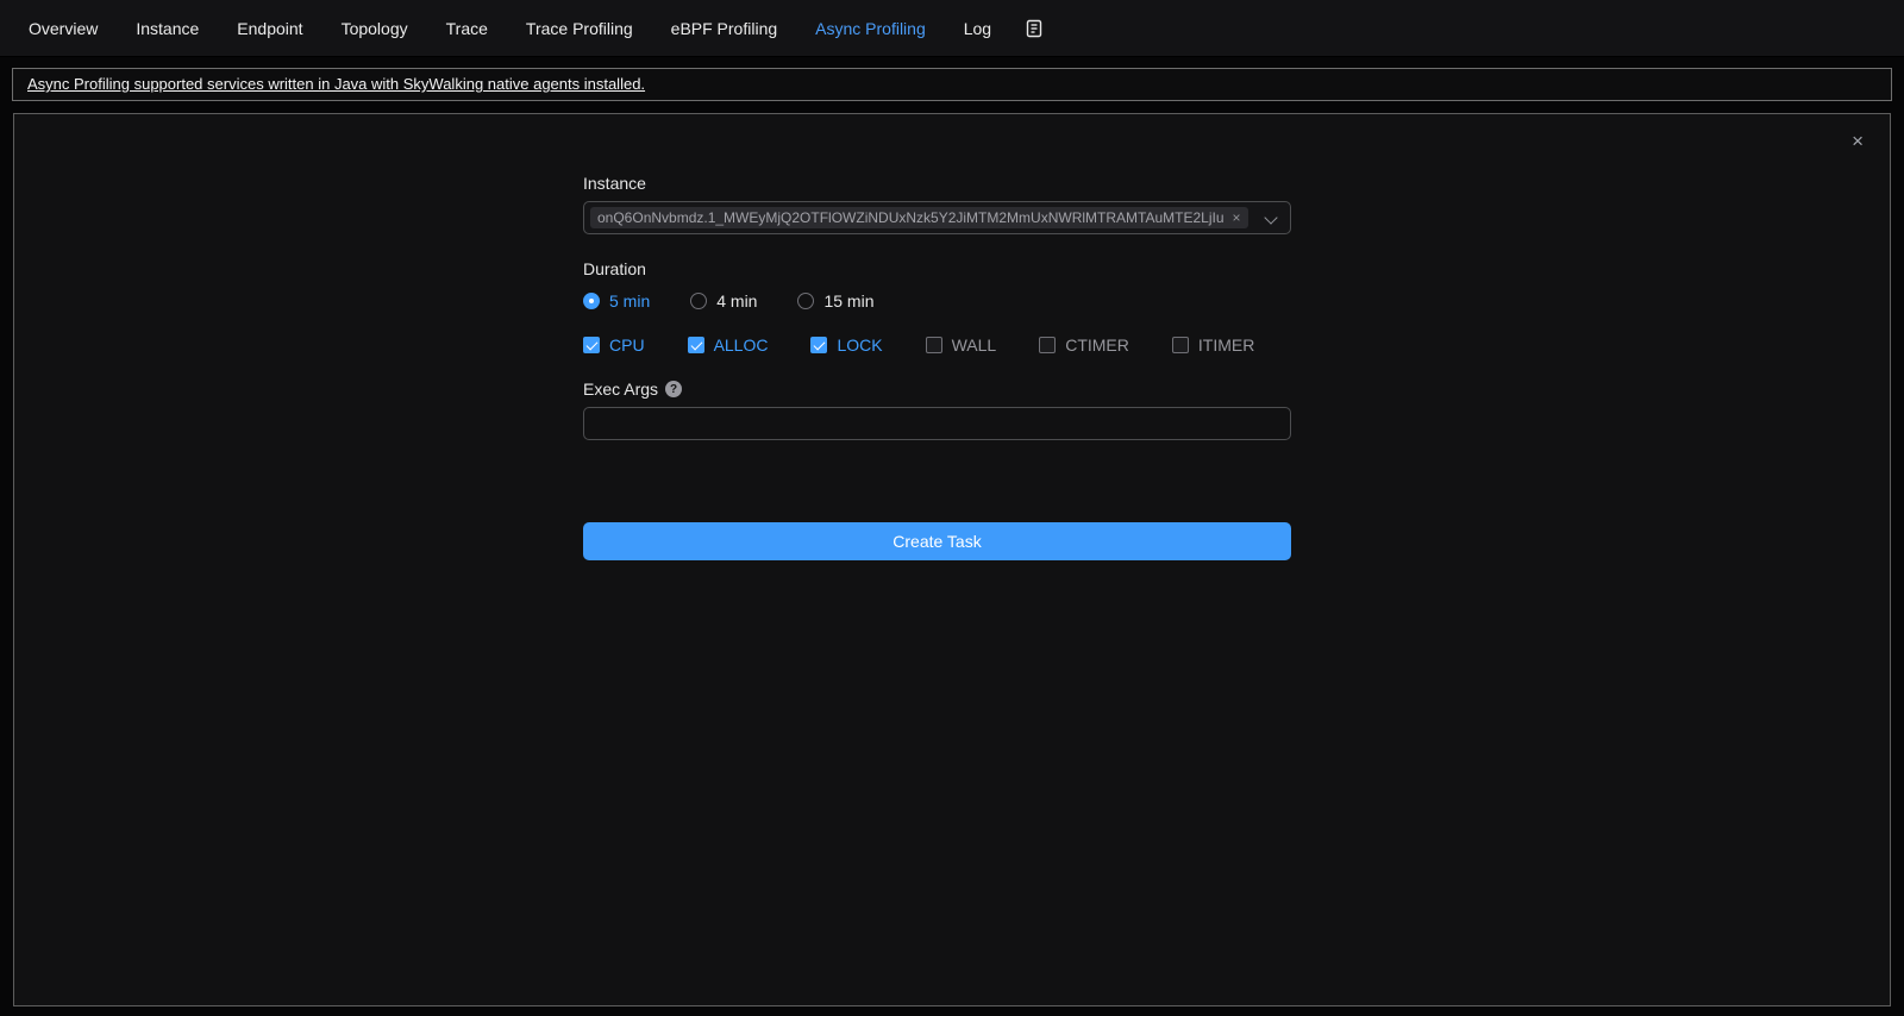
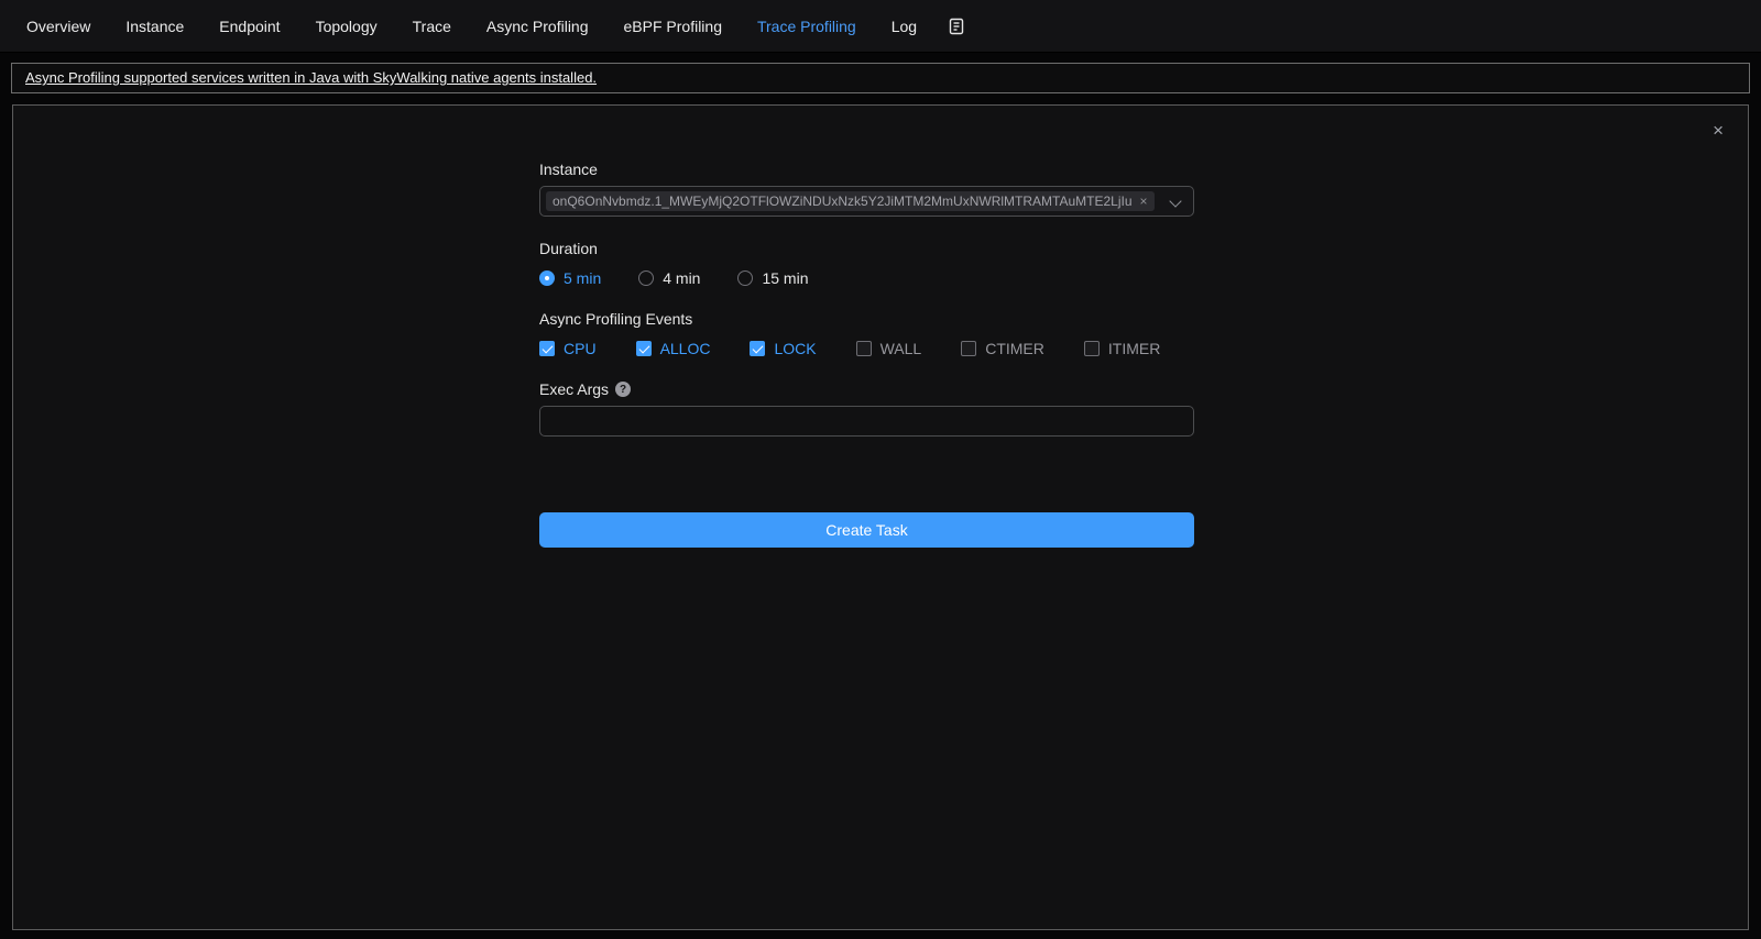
  Overview
  Instance
  Endpoint
  Topology
  Trace
- Trace Profiling
+ Async Profiling
  eBPF Profiling
- Async Profiling
+ Trace Profiling
  Log
  Async Profiling supported services written in Java with SkyWalking native agents installed.
  ×
  Instance
  onQ6OnNvbmdz.1_MWEyMjQ2OTFlOWZiNDUxNzk5Y2JiMTM2MmUxNWRlMTRAMTAuMTE2LjIu
  ×
  Duration
  5 min
  4 min
  15 min
+ Async Profiling Events
  CPU
  ALLOC
  LOCK
  WALL
  CTIMER
  ITIMER
  Exec Args
  ?
  Create Task
